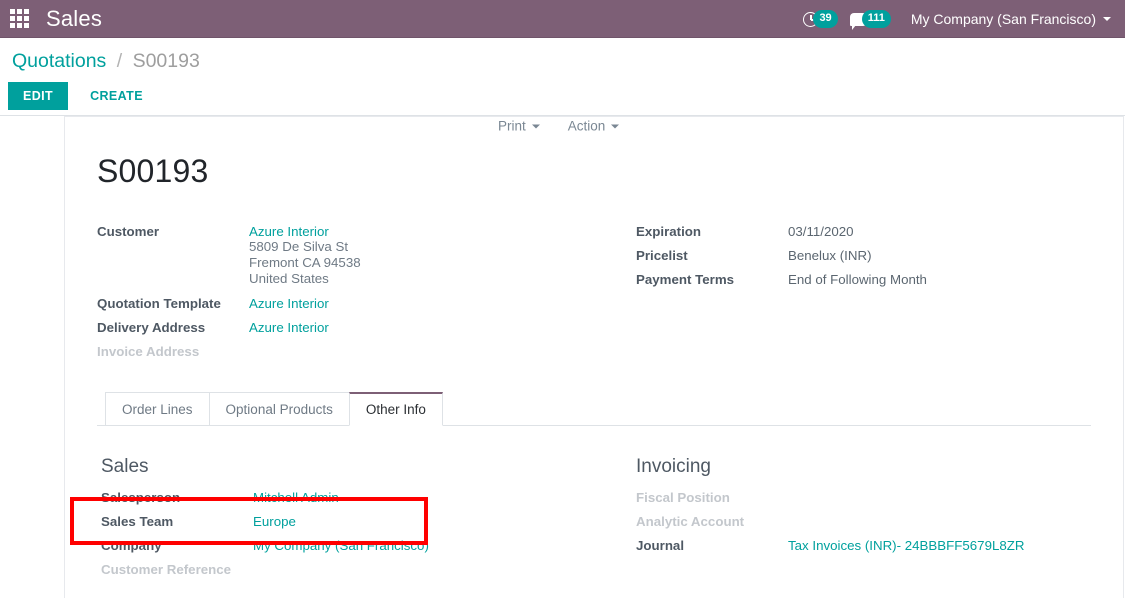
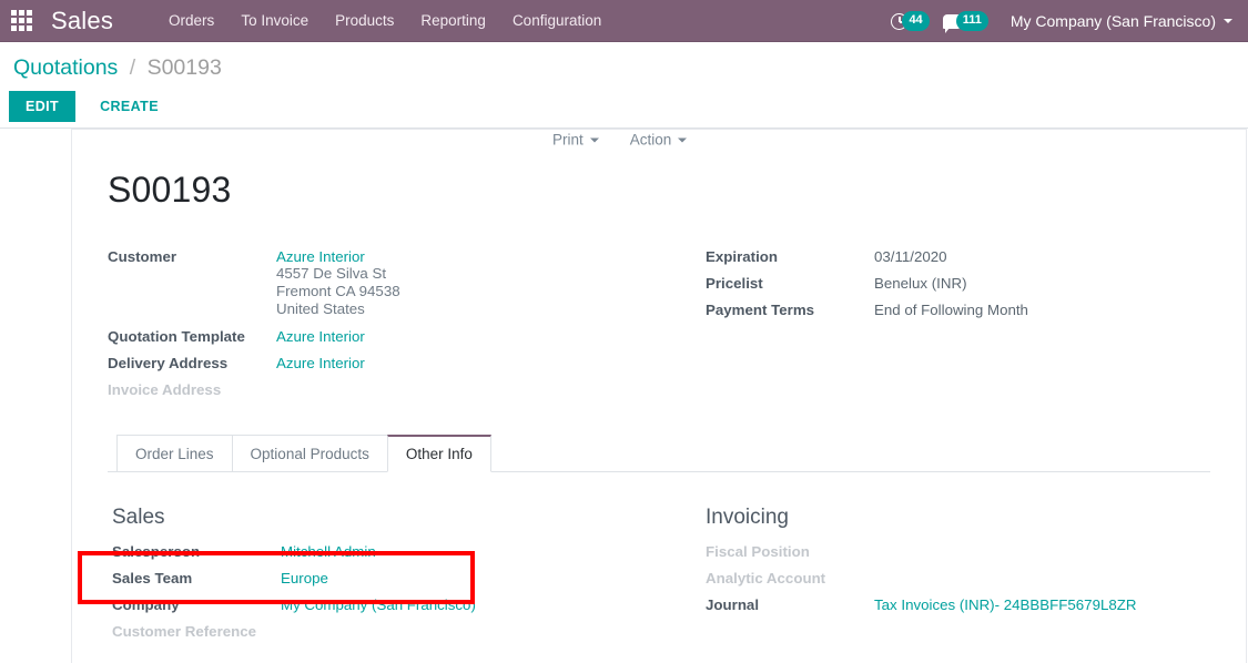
  Sales
+ Orders
+ To Invoice
+ Products
+ Reporting
+ Configuration
- 39
+ 44
  111
  My Company (San Francisco)
  Quotations / S00193
  EDIT
  CREATE
  Print
  Action
  S00193
- Customer	Azure Interior 5809 De Silva St Fremont CA 94538 United States
+ Customer	Azure Interior 4557 De Silva St Fremont CA 94538 United States
  Quotation Template	Azure Interior
  Delivery Address	Azure Interior
  Invoice Address
  Expiration	03/11/2020
  Pricelist	Benelux (INR)
  Payment Terms	End of Following Month
  Order Lines
  Optional Products
  Other Info
  Sales
  Salesperson	Mitchell Admin
  Sales Team	Europe
  Company	My Company (San Francisco)
  Customer Reference
  Invoicing
  Fiscal Position
  Analytic Account
  Journal	Tax Invoices (INR)- 24BBBFF5679L8ZR
